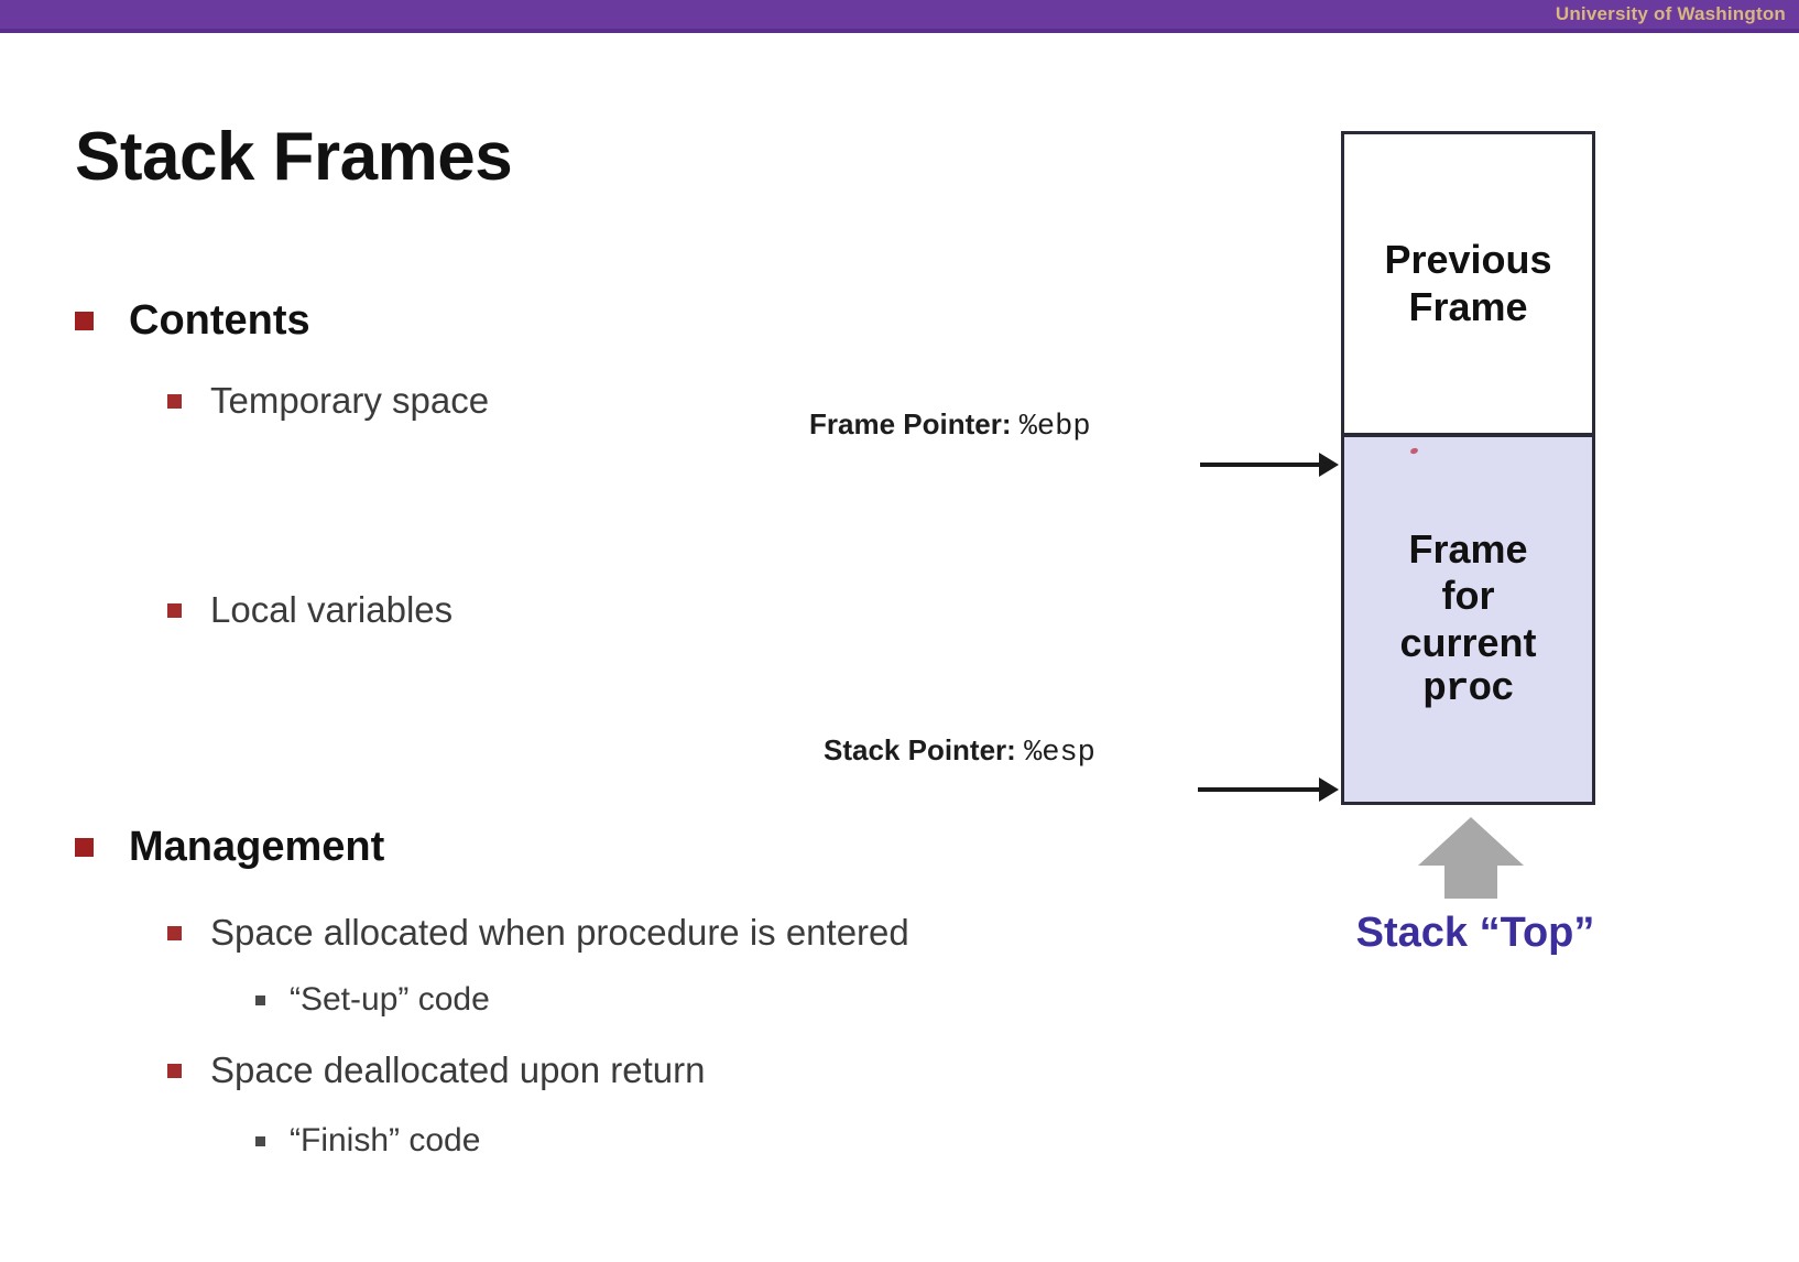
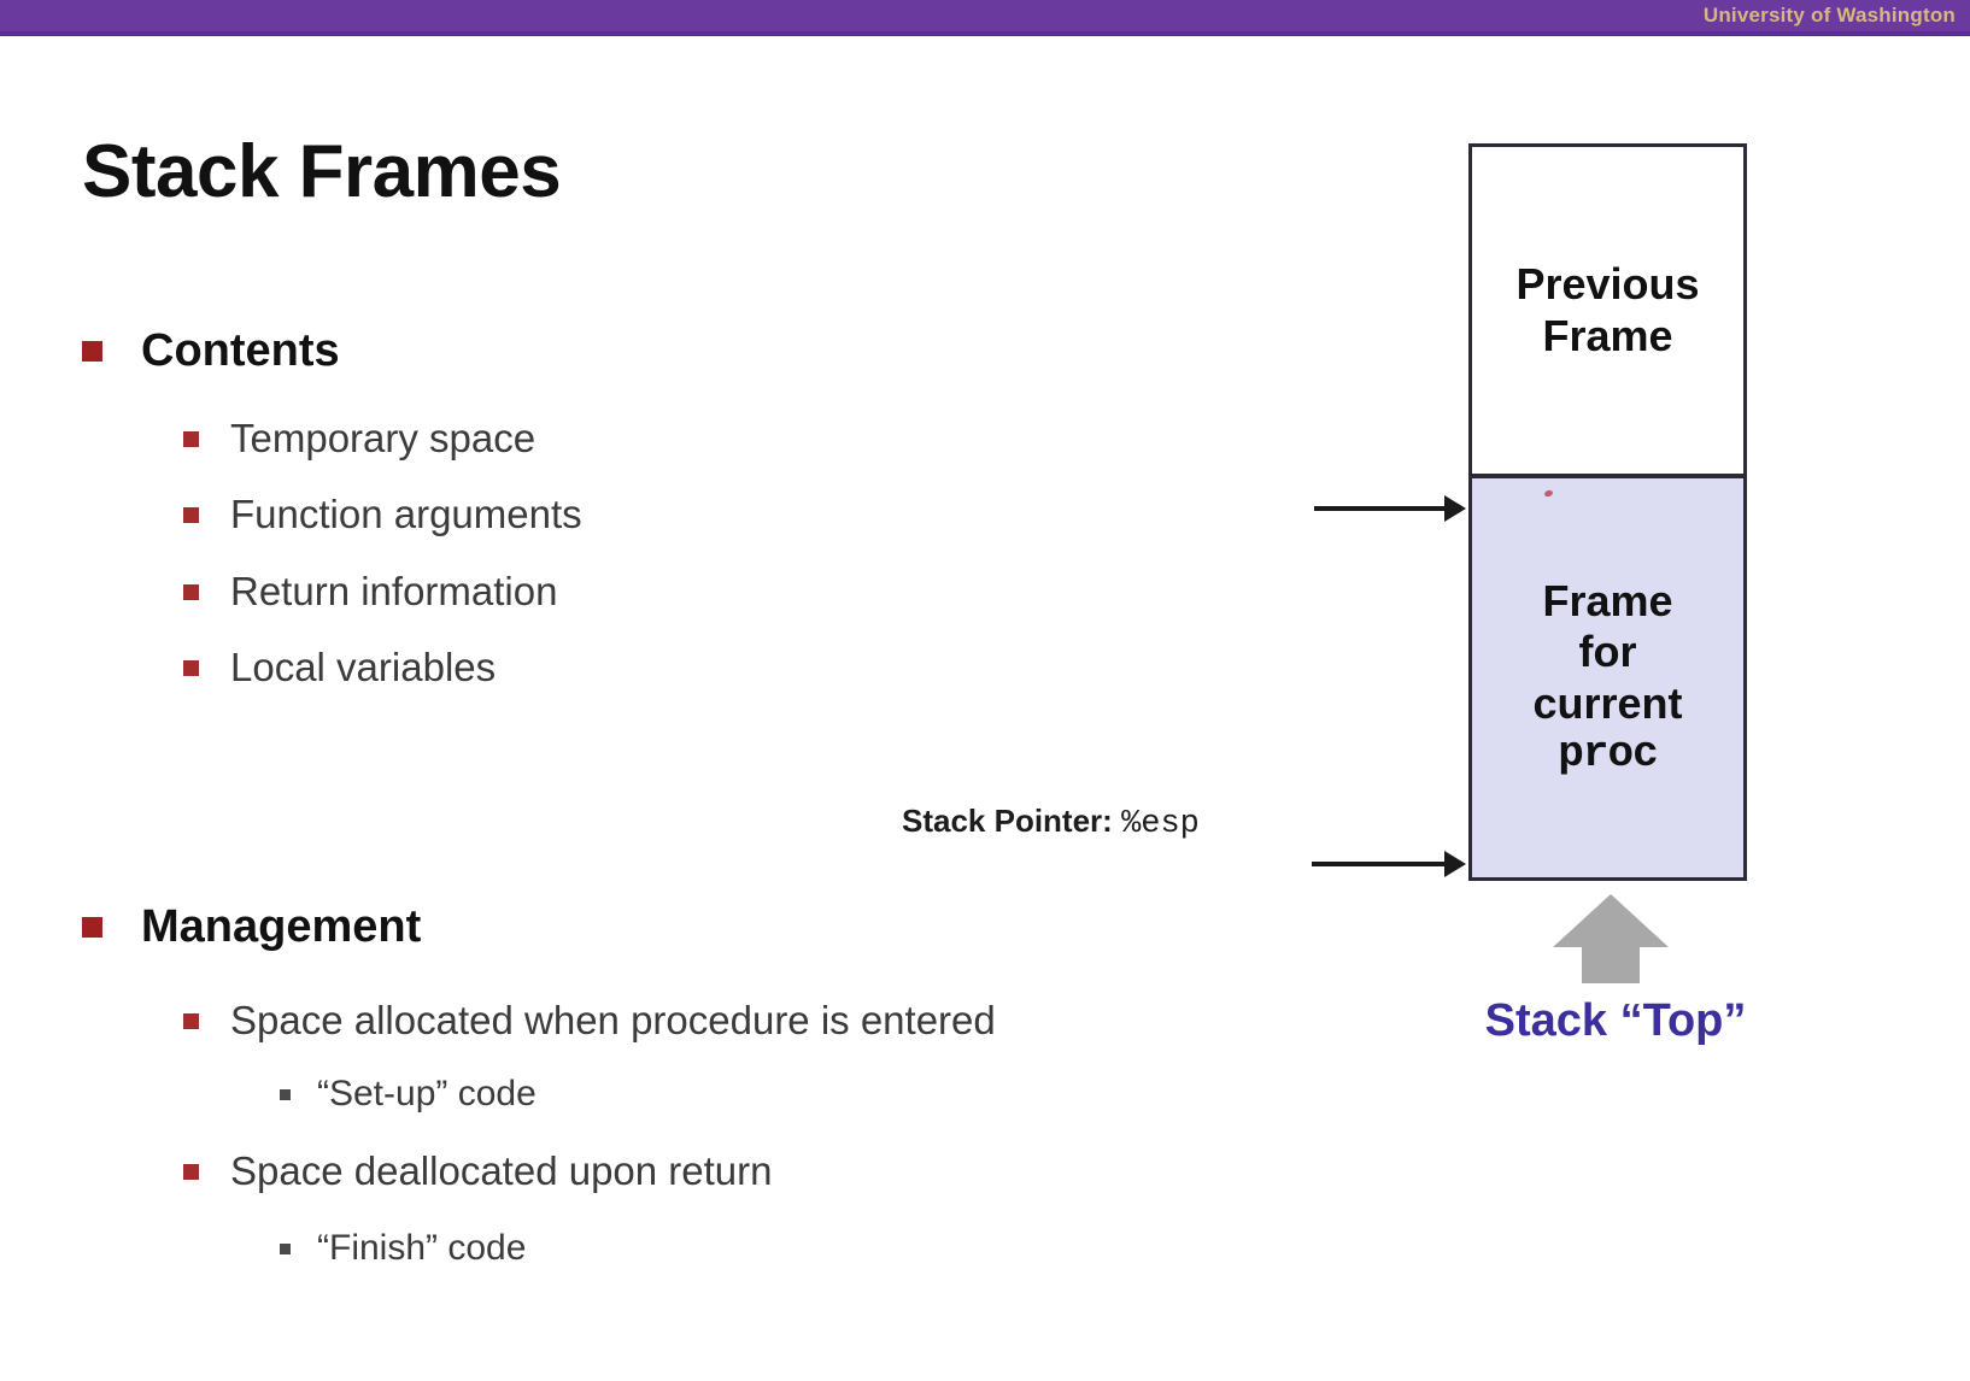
  University of Washington
  Stack Frames
  Contents
  Temporary space
+ Function arguments
+ Return information
  Local variables
  Management
  Space allocated when procedure is entered
  “Set-up” code
  Space deallocated upon return
  “Finish” code
  Previous
  Frame
  Frame
  for
  current
  proc
- Frame Pointer: %ebp
  Stack Pointer: %esp
  Stack “Top”
